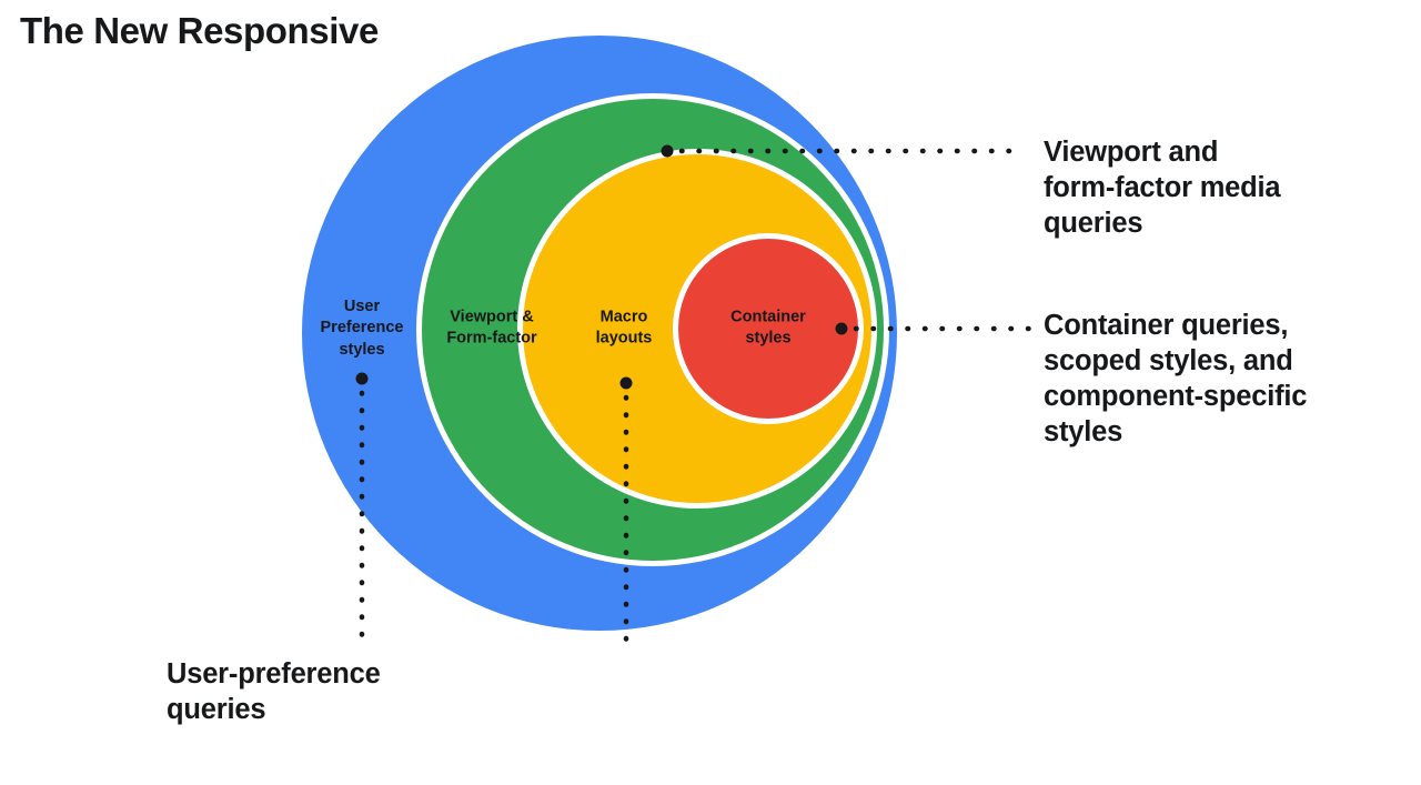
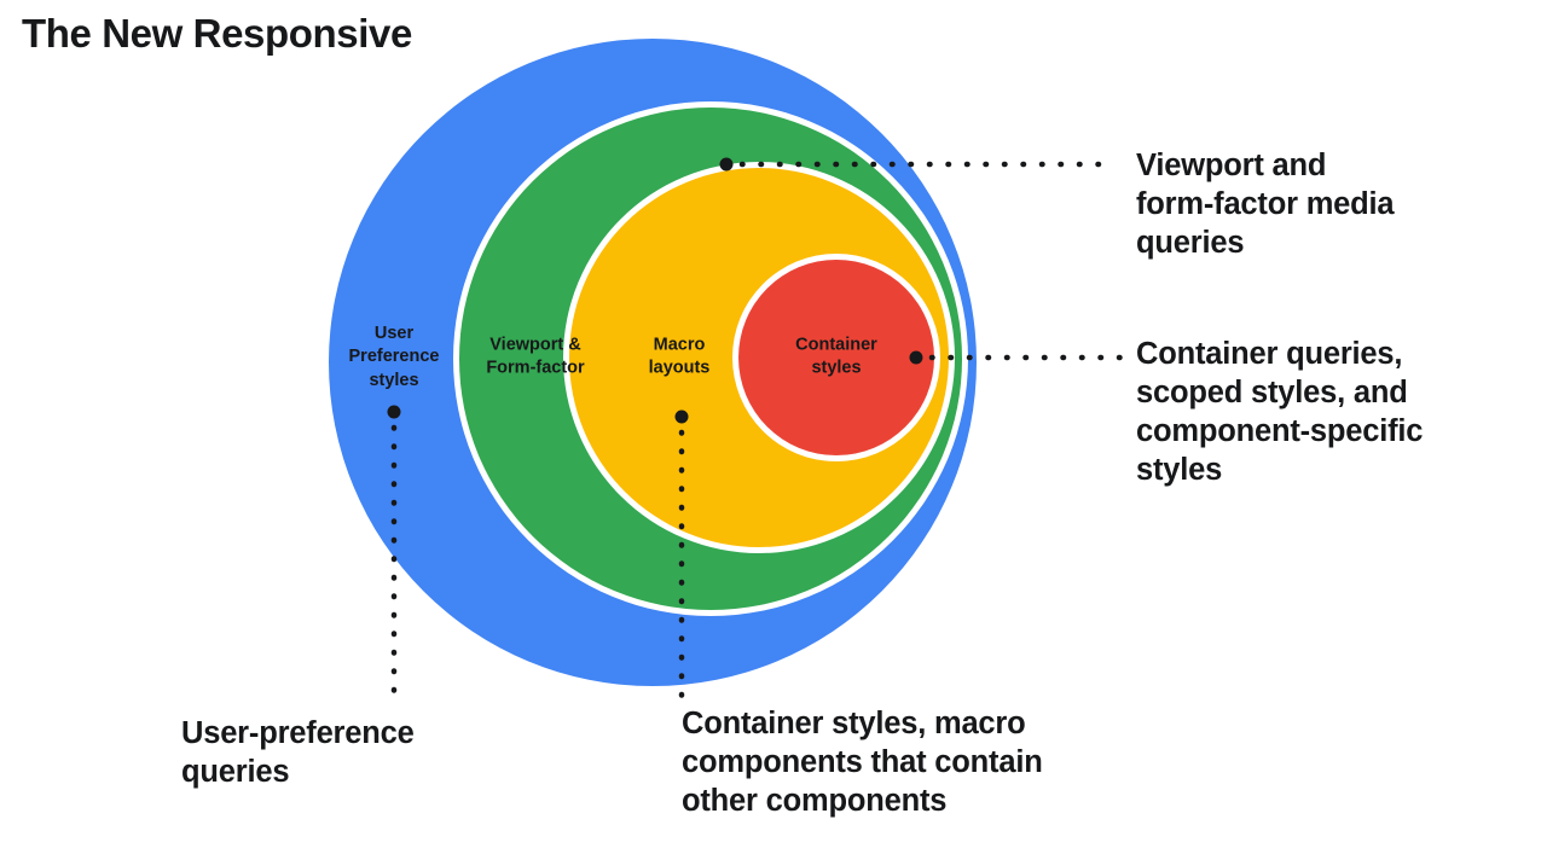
  The New Responsive
  User
  Preference
  styles
  Viewport &
  Form-factor
  Macro
  layouts
  Container
  styles
  Viewport and
  form-factor media
  queries
  Container queries,
  scoped styles, and
  component-specific
  styles
  User-preference
  queries
+ Container styles, macro
+ components that contain
+ other components
